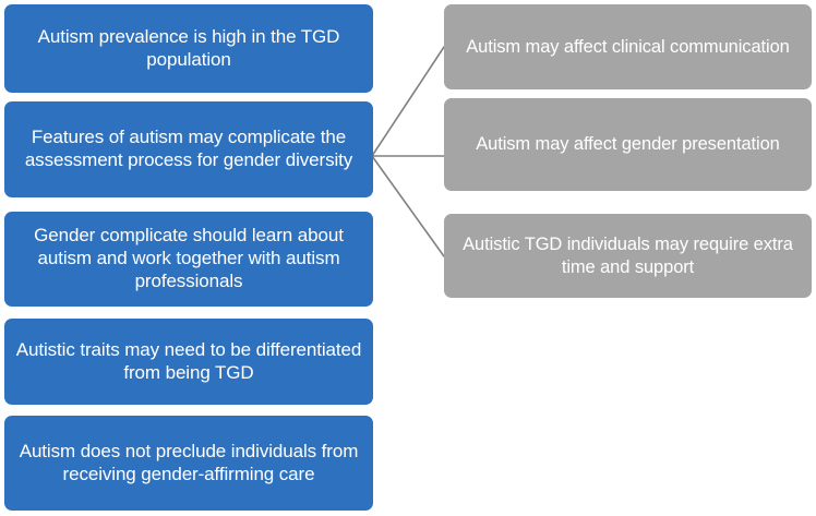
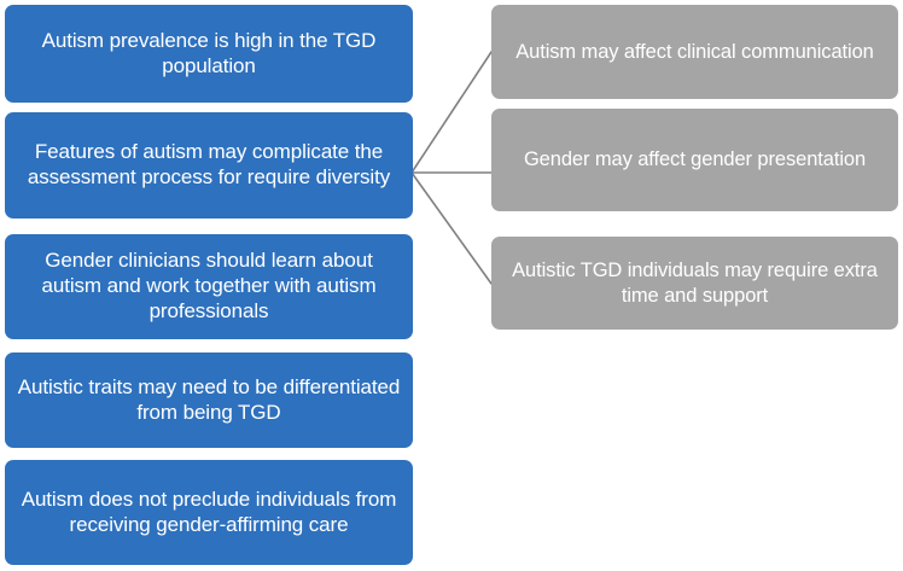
  Autism prevalence is high in the TGD population
- Features of autism may complicate the assessment process for gender diversity
+ Features of autism may complicate the assessment process for require diversity
- Gender complicate should learn about autism and work together with autism professionals
+ Gender clinicians should learn about autism and work together with autism professionals
  Autistic traits may need to be differentiated from being TGD
  Autism does not preclude individuals from receiving gender-affirming care
  Autism may affect clinical communication
- Autism may affect gender presentation
+ Gender may affect gender presentation
  Autistic TGD individuals may require extra time and support
